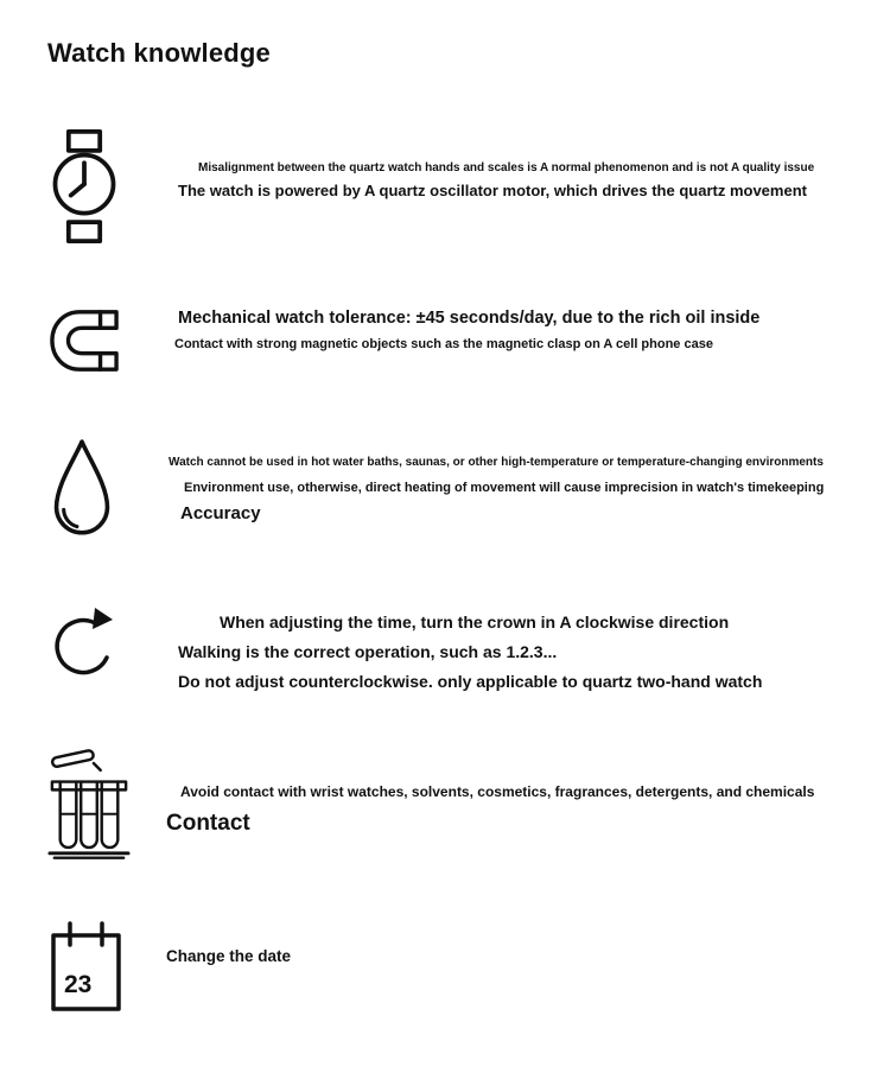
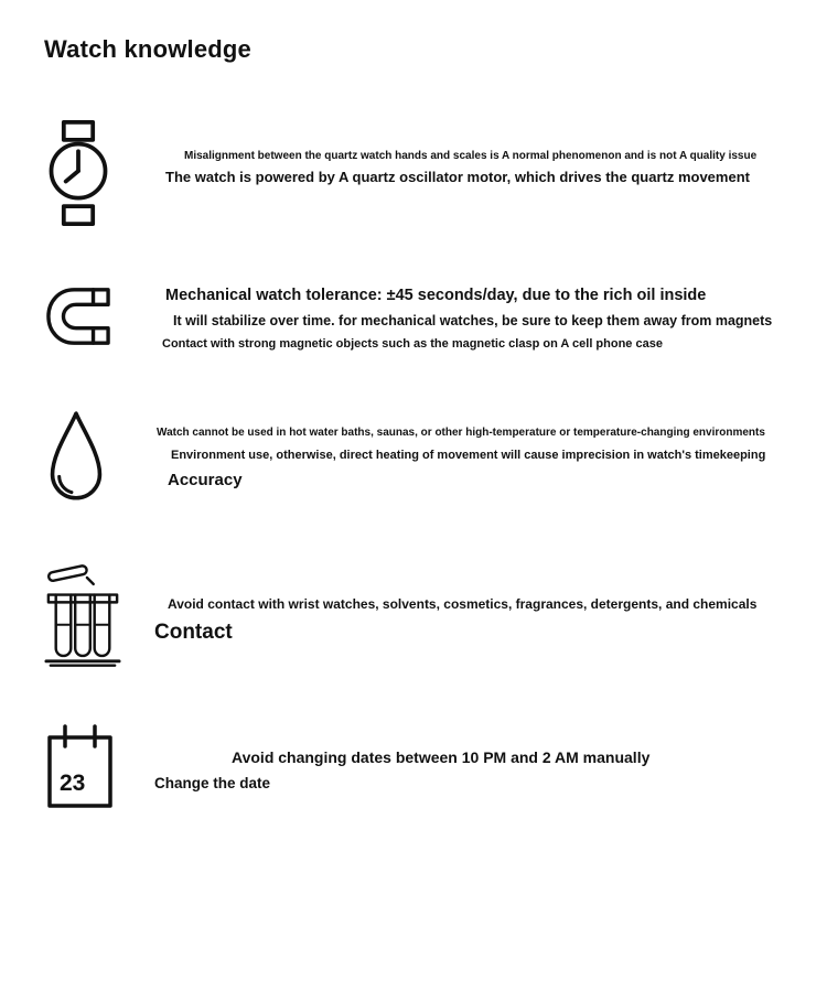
  Watch knowledge
  Misalignment between the quartz watch hands and scales is A normal phenomenon and is not A quality issue
  The watch is powered by A quartz oscillator motor, which drives the quartz movement
  Mechanical watch tolerance: ±45 seconds/day, due to the rich oil inside
+ It will stabilize over time. for mechanical watches, be sure to keep them away from magnets
  Contact with strong magnetic objects such as the magnetic clasp on A cell phone case
  Watch cannot be used in hot water baths, saunas, or other high-temperature or temperature-changing environments
  Environment use, otherwise, direct heating of movement will cause imprecision in watch's timekeeping
  Accuracy
- When adjusting the time, turn the crown in A clockwise direction
- Walking is the correct operation, such as 1.2.3...
- Do not adjust counterclockwise. only applicable to quartz two-hand watch
  Avoid contact with wrist watches, solvents, cosmetics, fragrances, detergents, and chemicals
  Contact
  23
+ Avoid changing dates between 10 PM and 2 AM manually
  Change the date
